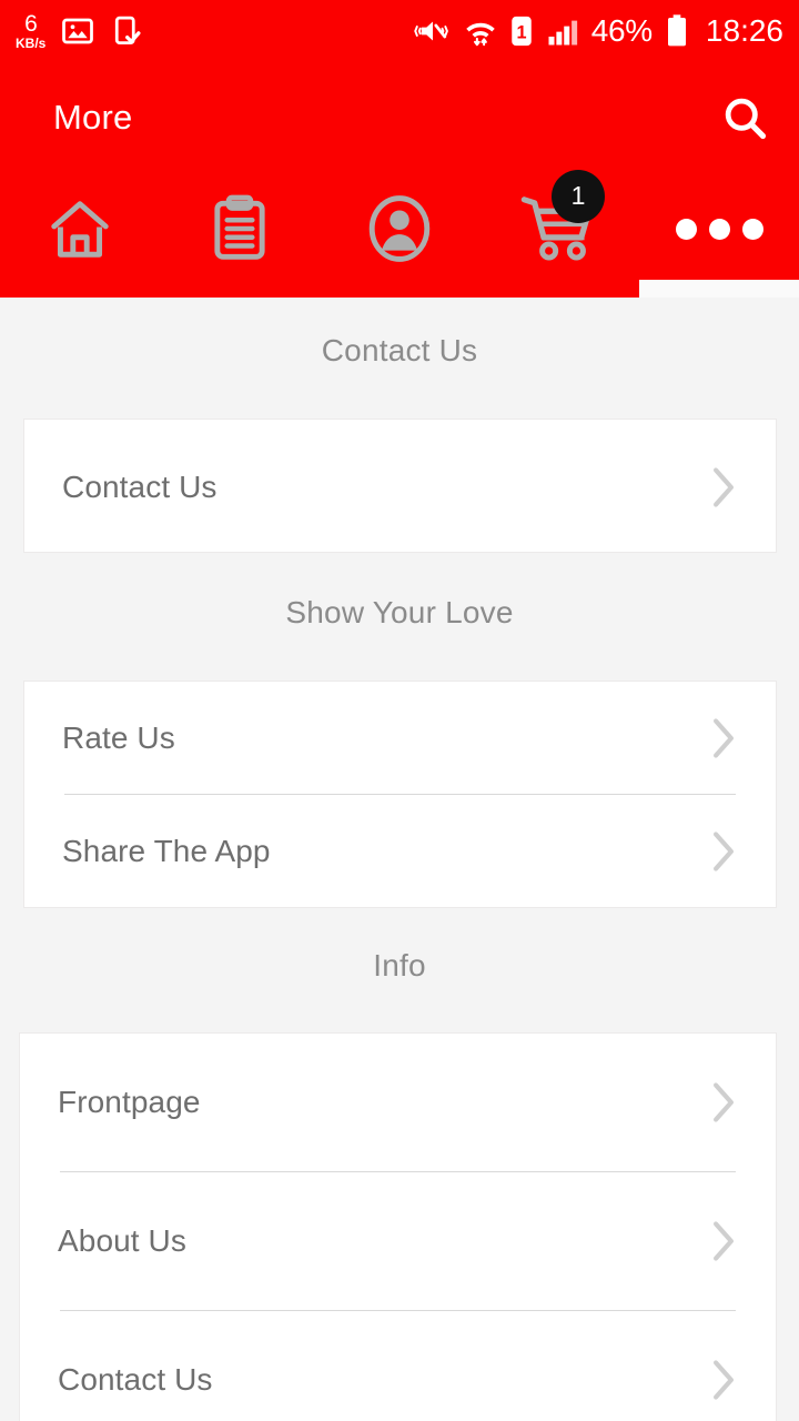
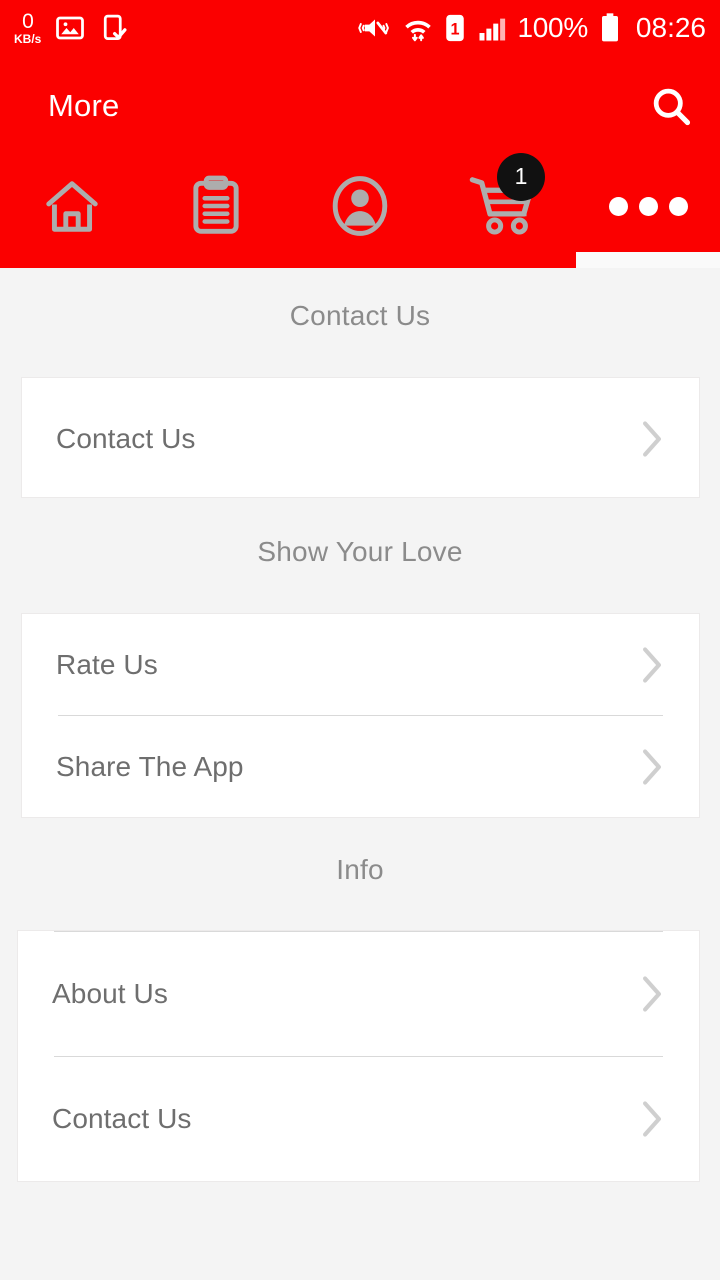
- 6
+ 0
  KB/s
  1
- 46%
+ 100%
- 18:26
+ 08:26
  More
  1
  Contact Us
  Contact Us
  Show Your Love
  Rate Us
  Share The App
  Info
- Frontpage
  About Us
  Contact Us
